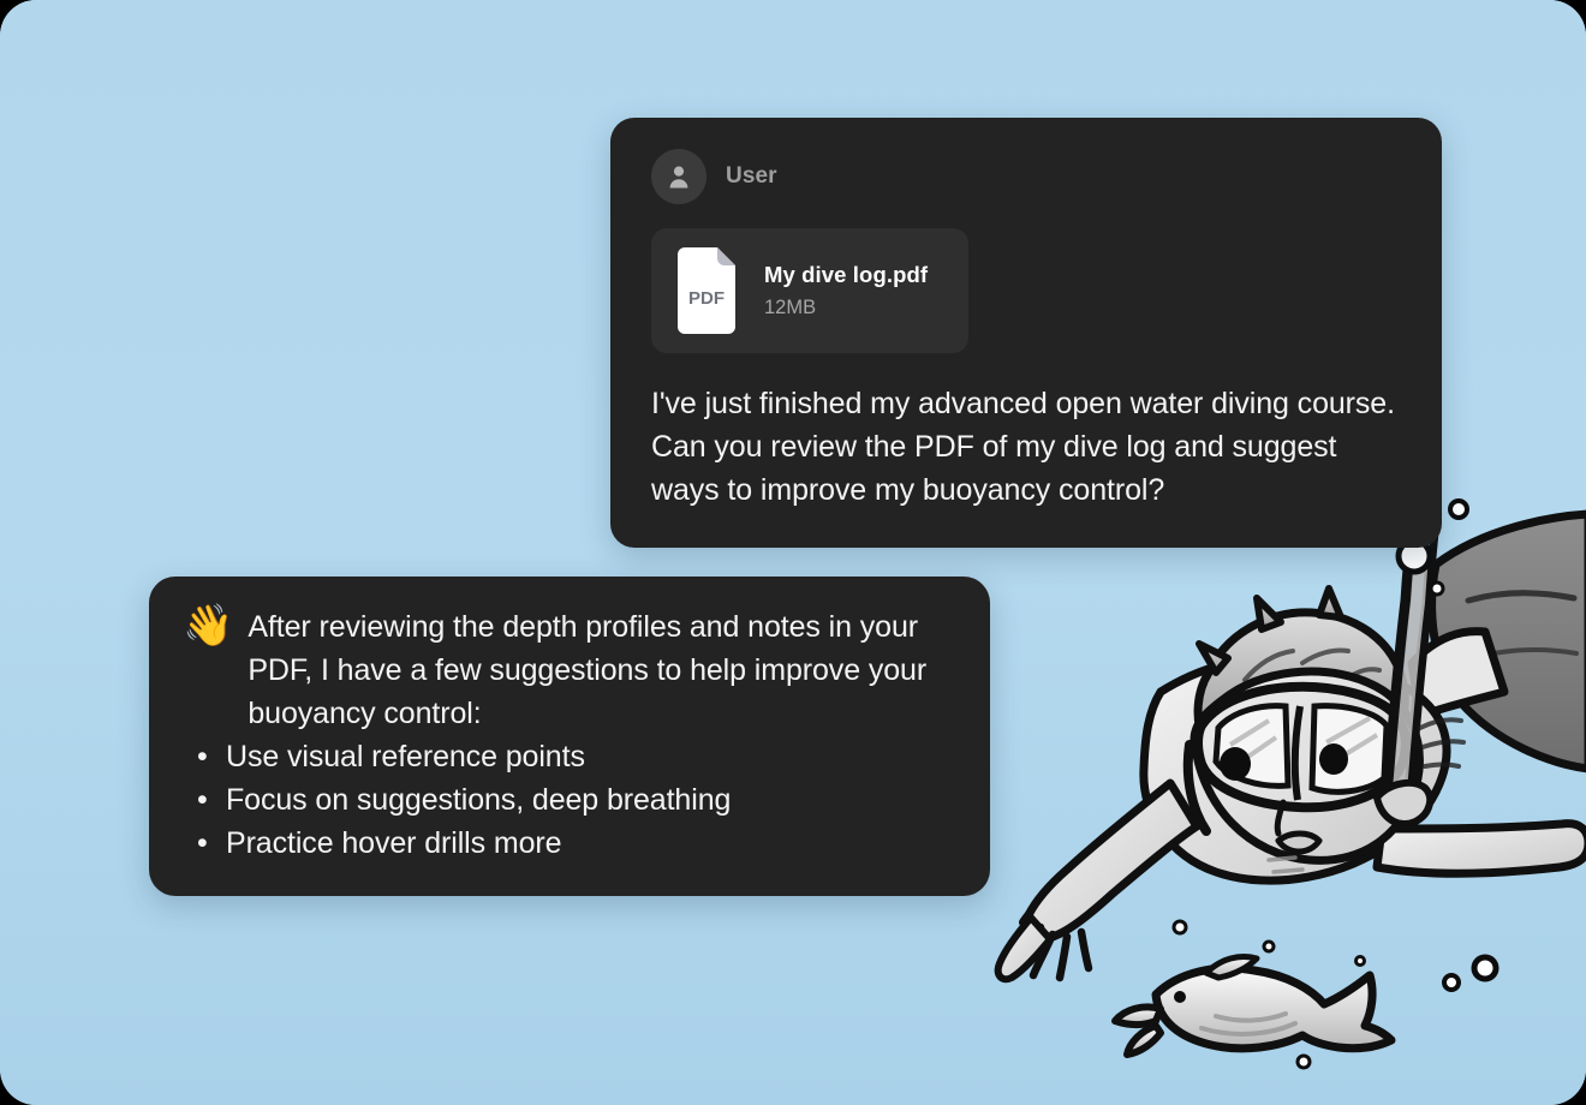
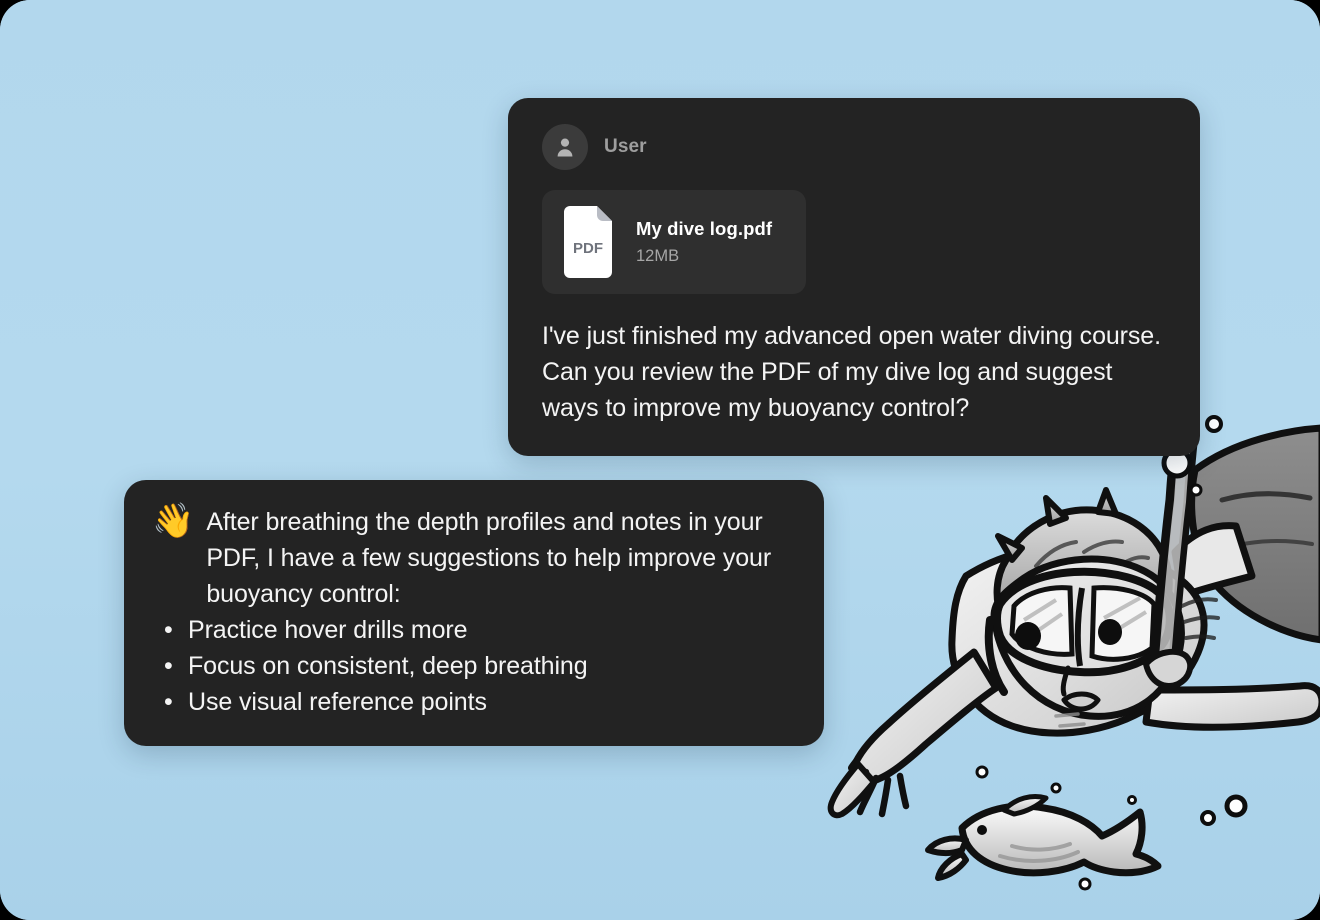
  User
  PDF
  My dive log.pdf
  12MB
  I've just finished my advanced open water diving course. Can you review the PDF of my dive log and suggest ways to improve my buoyancy control?
  👋
- After reviewing the depth profiles and notes in your PDF, I have a few suggestions to help improve your buoyancy control:
+ After breathing the depth profiles and notes in your PDF, I have a few suggestions to help improve your buoyancy control:
- Use visual reference points
+ Practice hover drills more
- Focus on suggestions, deep breathing
+ Focus on consistent, deep breathing
- Practice hover drills more
+ Use visual reference points
